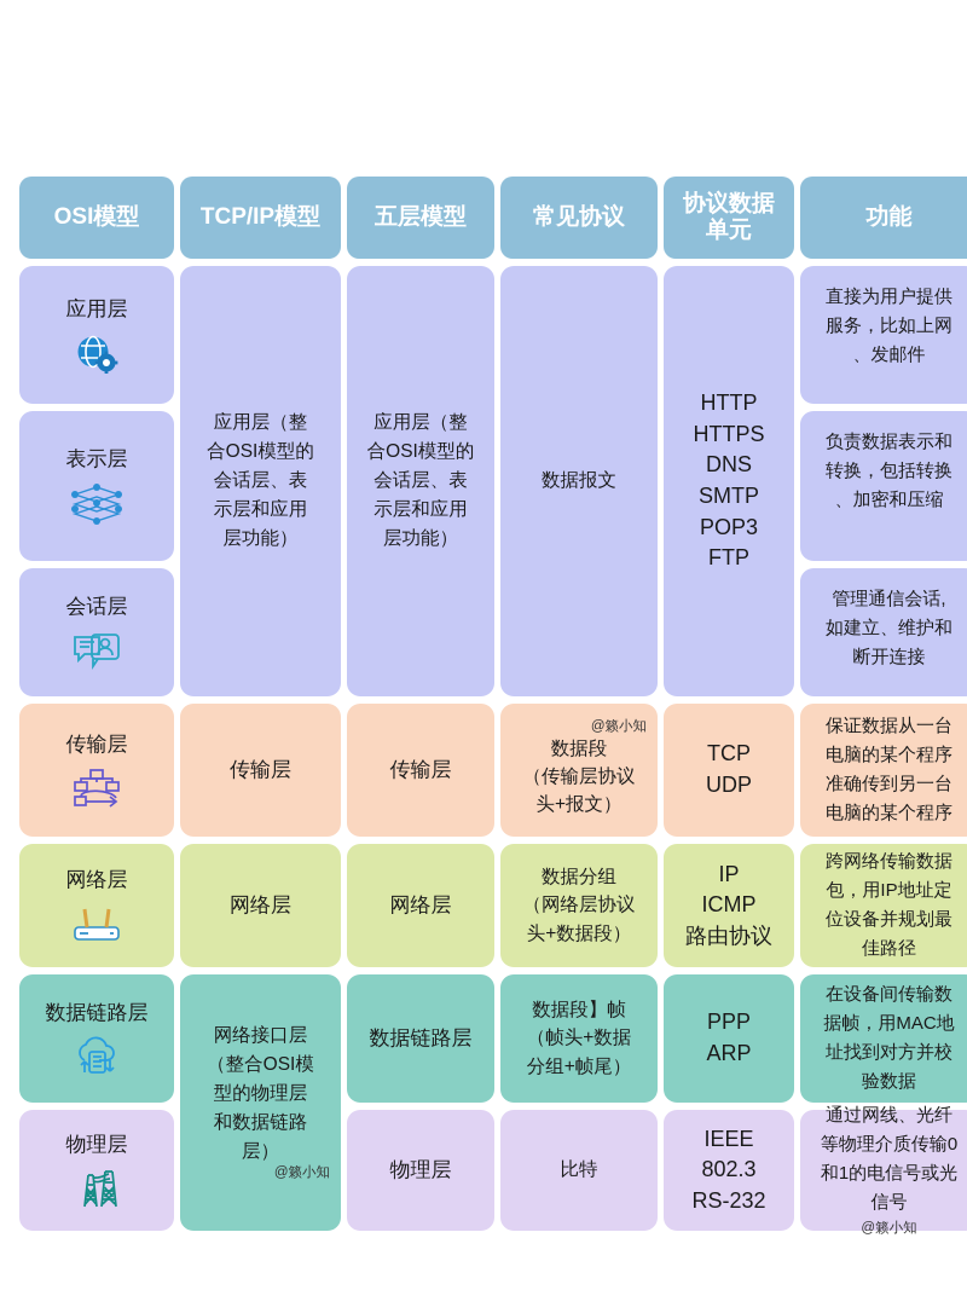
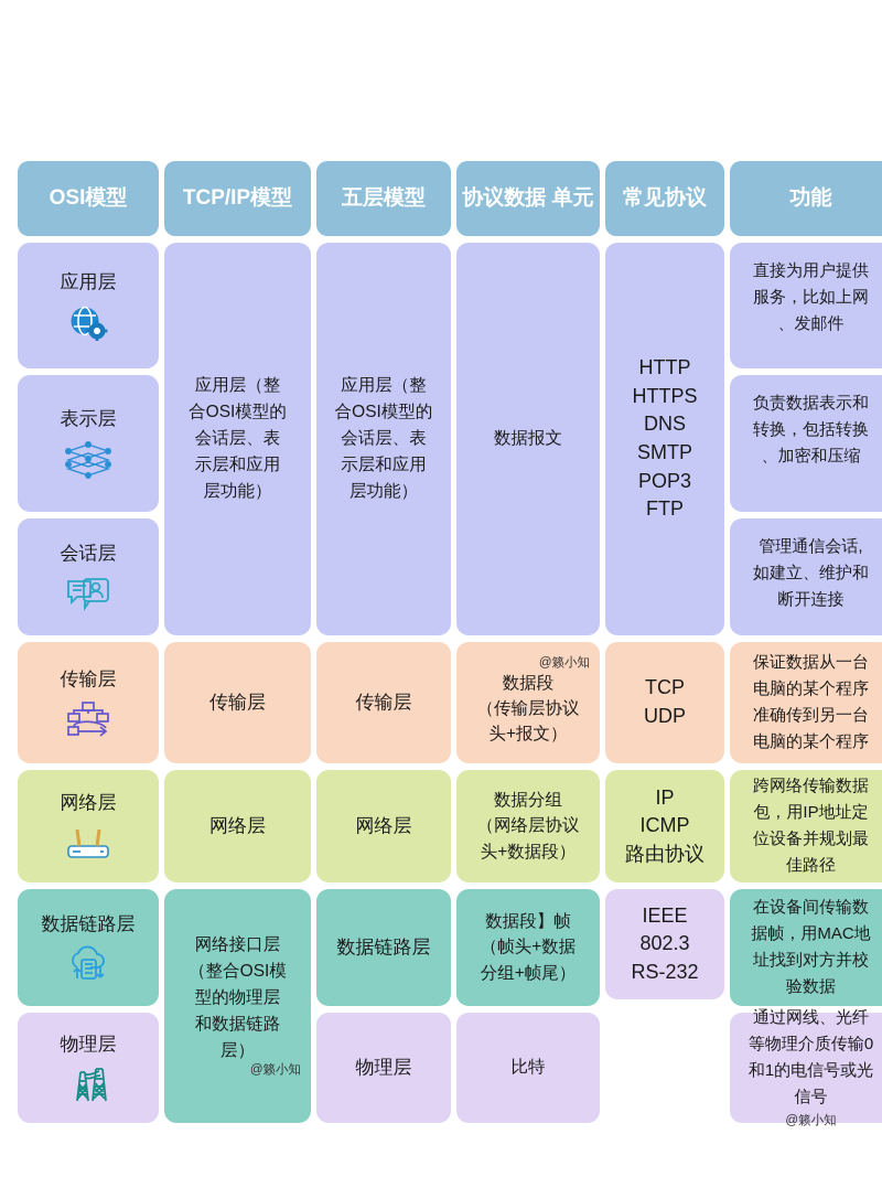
  OSI模型
  应用层
  表示层
  会话层
  传输层
  网络层
  数据链路层
  物理层
  TCP/IP模型
  应用层（整
  合OSI模型的
  会话层、表
  示层和应用
  层功能）
  传输层
  网络层
  网络接口层
  （整合OSI模
  型的物理层
  和数据链路
  层）
  @籁小知
  五层模型
  应用层（整
  合OSI模型的
  会话层、表
  示层和应用
  层功能）
  传输层
  网络层
  数据链路层
  物理层
- 常见协议
+ 协议数据 单元
  数据报文
  @籁小知
  数据段
  （传输层协议
  头+报文）
  数据分组
  （网络层协议
  头+数据段）
  数据段】帧
  （帧头+数据
  分组+帧尾）
  比特
- 协议数据 单元
+ 常见协议
  HTTP
  HTTPS
  DNS
  SMTP
  POP3
  FTP
  TCP
  UDP
  IP
  ICMP
  路由协议
- PPP
- ARP
  IEEE
  802.3
  RS-232
  功能
  直接为用户提供
  服务，比如上网
  、发邮件
  负责数据表示和
  转换，包括转换
  、加密和压缩
  管理通信会话,
  如建立、维护和
  断开连接
  保证数据从一台
  电脑的某个程序
  准确传到另一台
  电脑的某个程序
  跨网络传输数据
  包，用IP地址定
  位设备并规划最
  佳路径
  在设备间传输数
  据帧，用MAC地
  址找到对方并校
  验数据
  通过网线、光纤
  等物理介质传输0
  和1的电信号或光
  信号
  @籁小知
